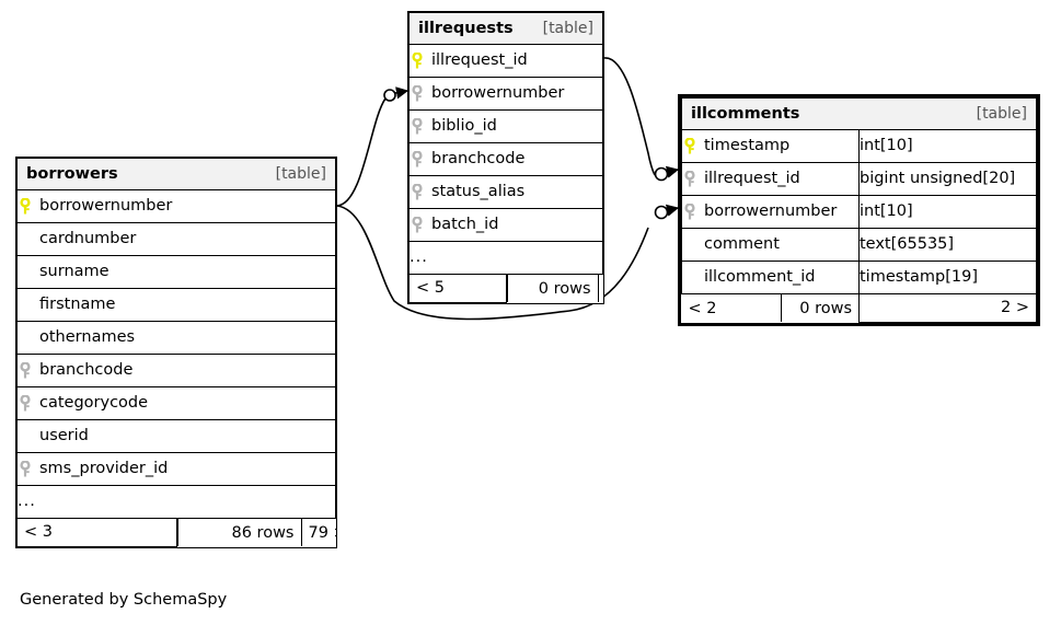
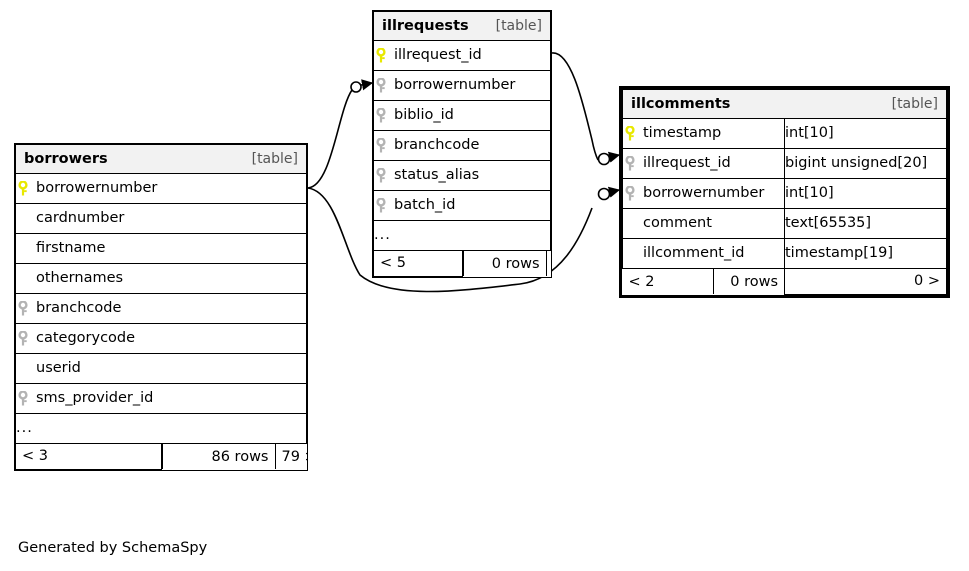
  borrowers [table]
  borrowernumber
  cardnumber
- surname
  firstname
  othernames
  branchcode
  categorycode
  userid
  sms_provider_id
  ...
  < 3
  86 rows	79
  illrequests [table]
  illrequest_id
  borrowernumber
  biblio_id
  branchcode
  status_alias
  batch_id
  ...
  < 5
  0 rows
  illcomments [table]
  timestamp	int[10]
  illrequest_id	bigint unsigned[20]
  borrowernumber	int[10]
  comment	text[65535]
  illcomment_id	timestamp[19]
  < 2	0 rows
- 	2 >
+ 	0 >
  Generated by SchemaSpy
